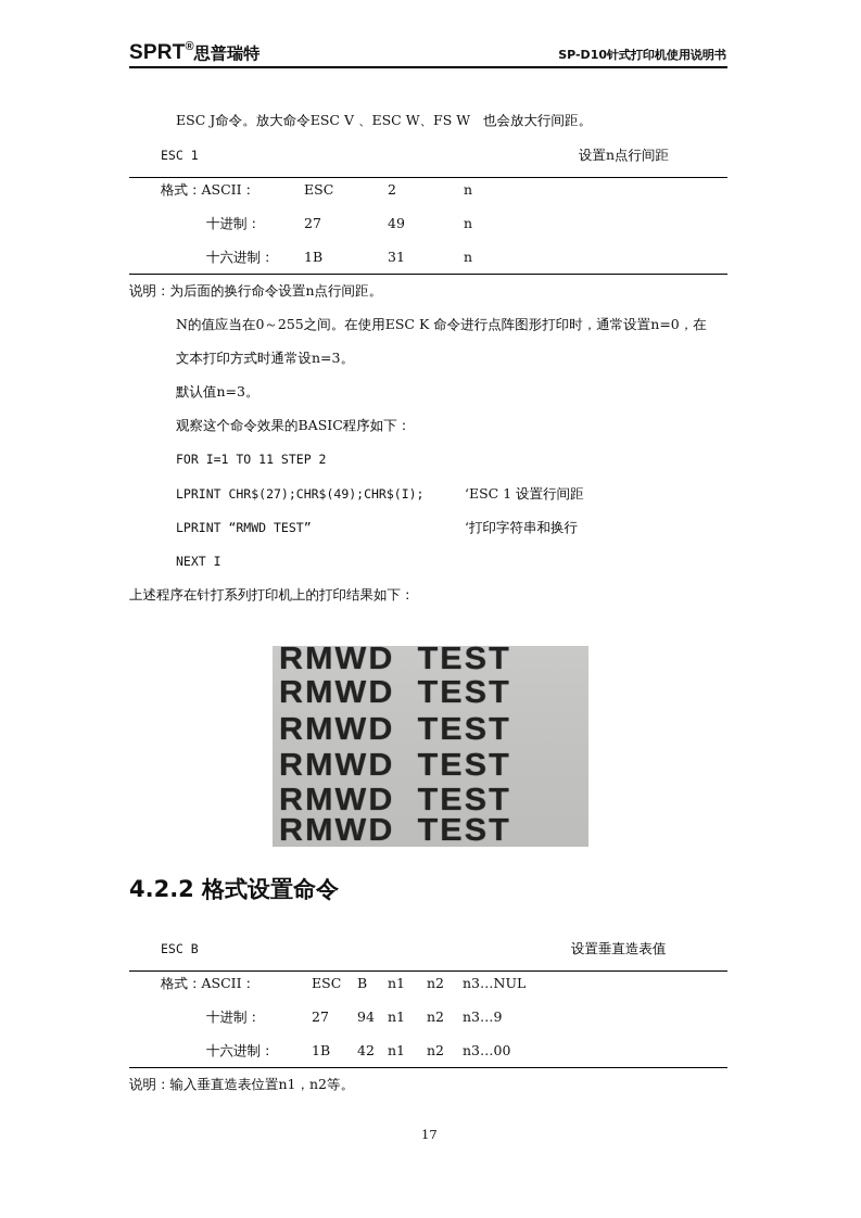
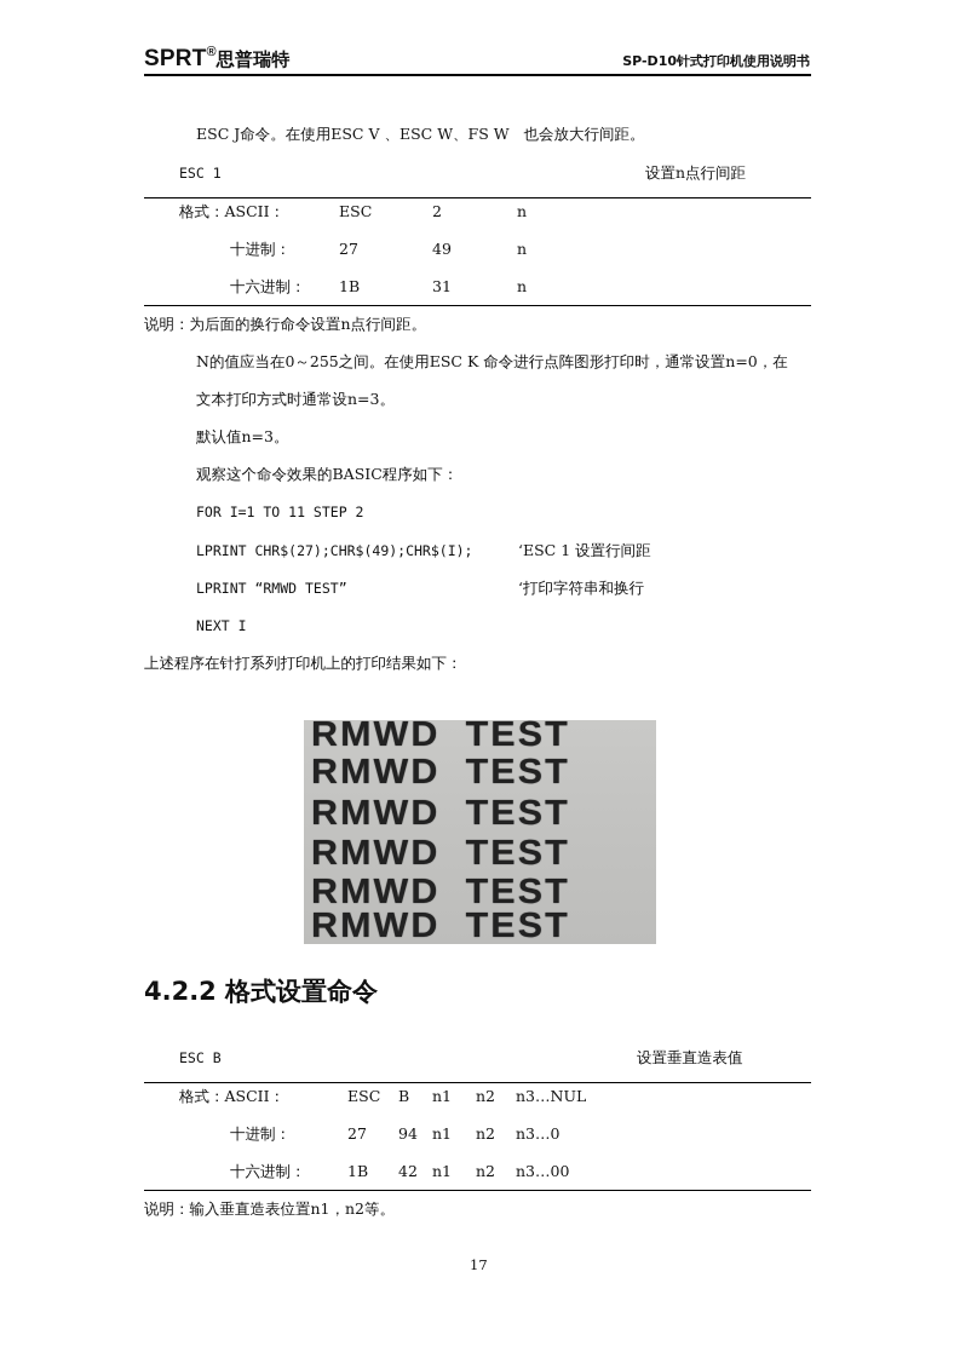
  SPRT®思普瑞特
  SP-D10针式打印机使用说明书
- ESC J命令。放大命令ESC V 、ESC W、FS W 也会放大行间距。
+ ESC J命令。在使用ESC V 、ESC W、FS W 也会放大行间距。
  ESC 1
  设置n点行间距
  格式：ASCII：
  ESC
  2
  n
  十进制：
  27
  49
  n
  十六进制：
  1B
  31
  n
  说明：为后面的换行命令设置n点行间距。
  N的值应当在0～255之间。在使用ESC K 命令进行点阵图形打印时，通常设置n=0，在
  文本打印方式时通常设n=3。
  默认值n=3。
  观察这个命令效果的BASIC程序如下：
  FOR I=1 TO 11 STEP 2
  LPRINT CHR$(27);CHR$(49);CHR$(I);
  ‘ESC 1 设置行间距
  LPRINT “RMWD TEST”
  ‘打印字符串和换行
  NEXT I
  上述程序在针打系列打印机上的打印结果如下：
  RMWD TEST
  RMWD TEST
  RMWD TEST
  RMWD TEST
  RMWD TEST
  RMWD TEST
  4.2.2 格式设置命令
  ESC B
  设置垂直造表值
  格式：ASCII：
  ESC
  B
  n1
  n2
  n3…NUL
  十进制：
  27
  94
  n1
  n2
- n3…9
+ n3…0
  十六进制：
  1B
  42
  n1
  n2
  n3…00
  说明：输入垂直造表位置n1，n2等。
  17
